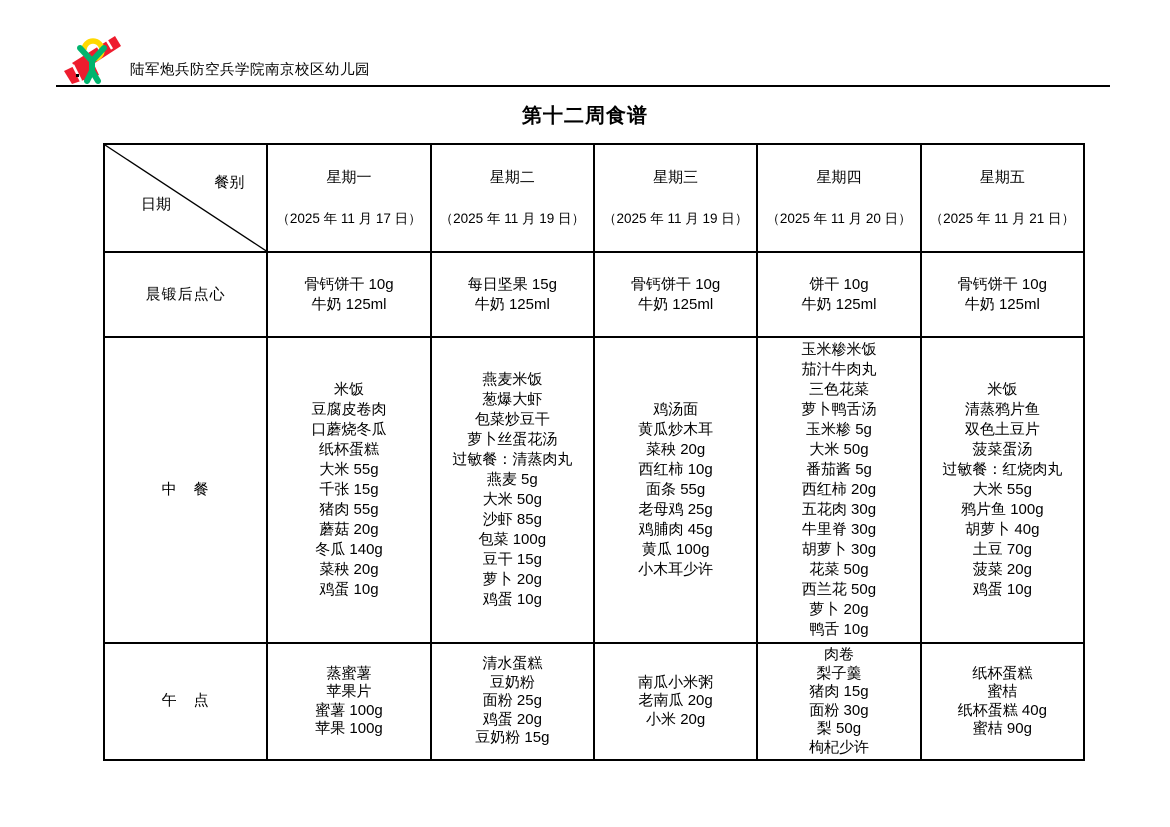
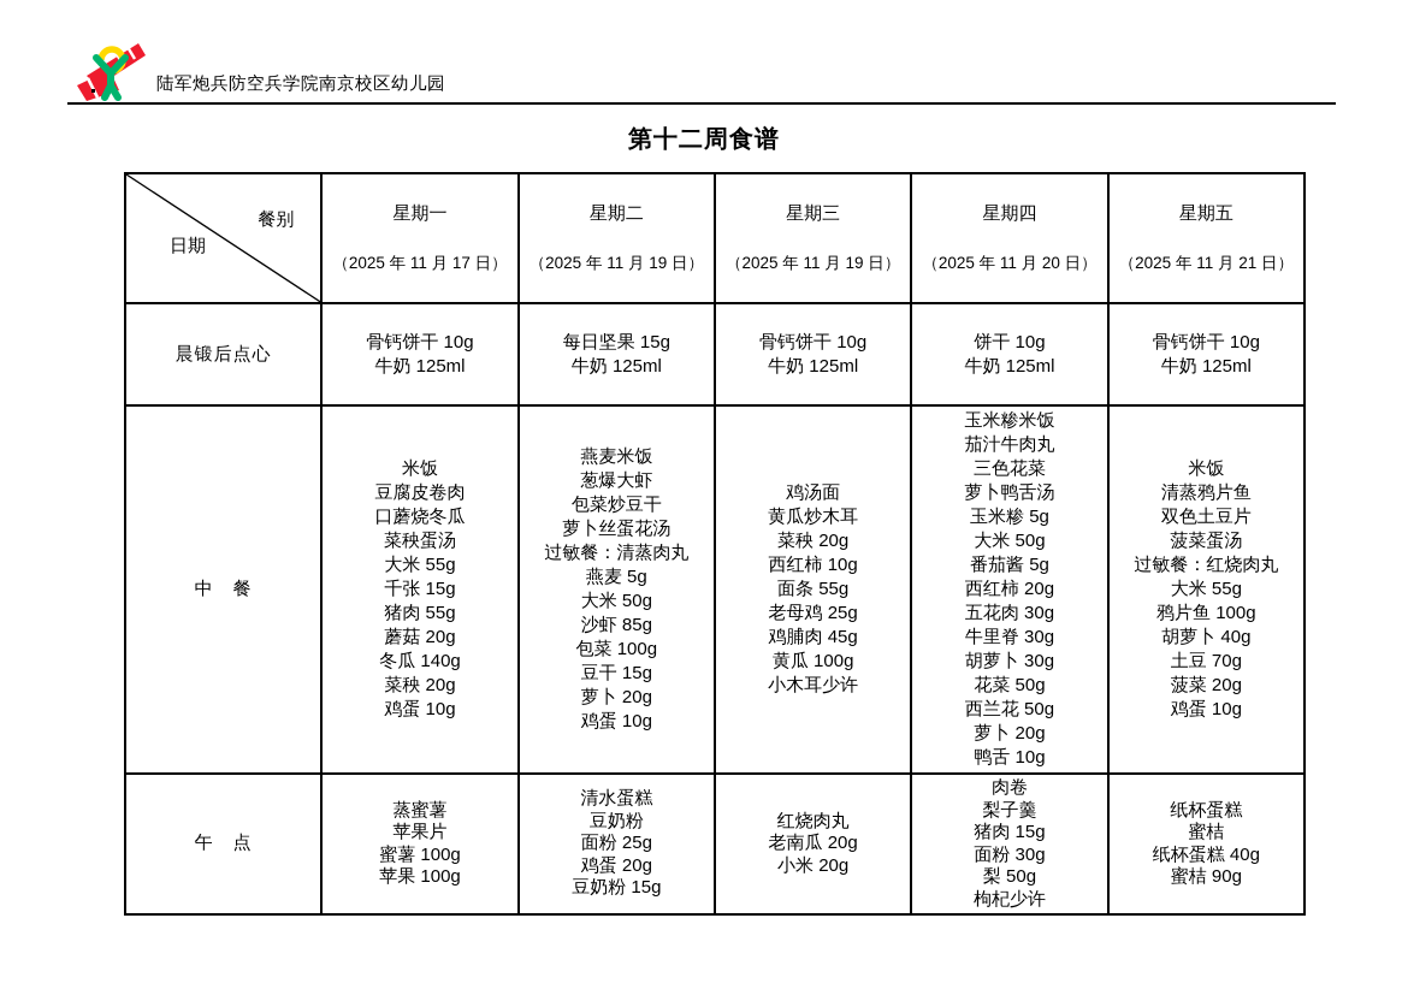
  陆军炮兵防空兵学院南京校区幼儿园
  第十二周食谱
  餐别 日期	星期一 （2025 年 11 月 17 日）	星期二 （2025 年 11 月 19 日）	星期三 （2025 年 11 月 19 日）	星期四 （2025 年 11 月 20 日）	星期五 （2025 年 11 月 21 日）
  晨锻后点心	骨钙饼干 10g 牛奶 125ml	每日坚果 15g 牛奶 125ml	骨钙饼干 10g 牛奶 125ml	饼干 10g 牛奶 125ml	骨钙饼干 10g 牛奶 125ml
- 中 餐	米饭 豆腐皮卷肉 口蘑烧冬瓜 纸杯蛋糕 大米 55g 千张 15g 猪肉 55g 蘑菇 20g 冬瓜 140g 菜秧 20g 鸡蛋 10g	燕麦米饭 葱爆大虾 包菜炒豆干 萝卜丝蛋花汤 过敏餐：清蒸肉丸 燕麦 5g 大米 50g 沙虾 85g 包菜 100g 豆干 15g 萝卜 20g 鸡蛋 10g	鸡汤面 黄瓜炒木耳 菜秧 20g 西红柿 10g 面条 55g 老母鸡 25g 鸡脯肉 45g 黄瓜 100g 小木耳少许	玉米糁米饭 茄汁牛肉丸 三色花菜 萝卜鸭舌汤 玉米糁 5g 大米 50g 番茄酱 5g 西红柿 20g 五花肉 30g 牛里脊 30g 胡萝卜 30g 花菜 50g 西兰花 50g 萝卜 20g 鸭舌 10g	米饭 清蒸鸦片鱼 双色土豆片 菠菜蛋汤 过敏餐：红烧肉丸 大米 55g 鸦片鱼 100g 胡萝卜 40g 土豆 70g 菠菜 20g 鸡蛋 10g
+ 中 餐	米饭 豆腐皮卷肉 口蘑烧冬瓜 菜秧蛋汤 大米 55g 千张 15g 猪肉 55g 蘑菇 20g 冬瓜 140g 菜秧 20g 鸡蛋 10g	燕麦米饭 葱爆大虾 包菜炒豆干 萝卜丝蛋花汤 过敏餐：清蒸肉丸 燕麦 5g 大米 50g 沙虾 85g 包菜 100g 豆干 15g 萝卜 20g 鸡蛋 10g	鸡汤面 黄瓜炒木耳 菜秧 20g 西红柿 10g 面条 55g 老母鸡 25g 鸡脯肉 45g 黄瓜 100g 小木耳少许	玉米糁米饭 茄汁牛肉丸 三色花菜 萝卜鸭舌汤 玉米糁 5g 大米 50g 番茄酱 5g 西红柿 20g 五花肉 30g 牛里脊 30g 胡萝卜 30g 花菜 50g 西兰花 50g 萝卜 20g 鸭舌 10g	米饭 清蒸鸦片鱼 双色土豆片 菠菜蛋汤 过敏餐：红烧肉丸 大米 55g 鸦片鱼 100g 胡萝卜 40g 土豆 70g 菠菜 20g 鸡蛋 10g
- 午 点	蒸蜜薯 苹果片 蜜薯 100g 苹果 100g	清水蛋糕 豆奶粉 面粉 25g 鸡蛋 20g 豆奶粉 15g	南瓜小米粥 老南瓜 20g 小米 20g	肉卷 梨子羹 猪肉 15g 面粉 30g 梨 50g 枸杞少许	纸杯蛋糕 蜜桔 纸杯蛋糕 40g 蜜桔 90g
+ 午 点	蒸蜜薯 苹果片 蜜薯 100g 苹果 100g	清水蛋糕 豆奶粉 面粉 25g 鸡蛋 20g 豆奶粉 15g	红烧肉丸 老南瓜 20g 小米 20g	肉卷 梨子羹 猪肉 15g 面粉 30g 梨 50g 枸杞少许	纸杯蛋糕 蜜桔 纸杯蛋糕 40g 蜜桔 90g
